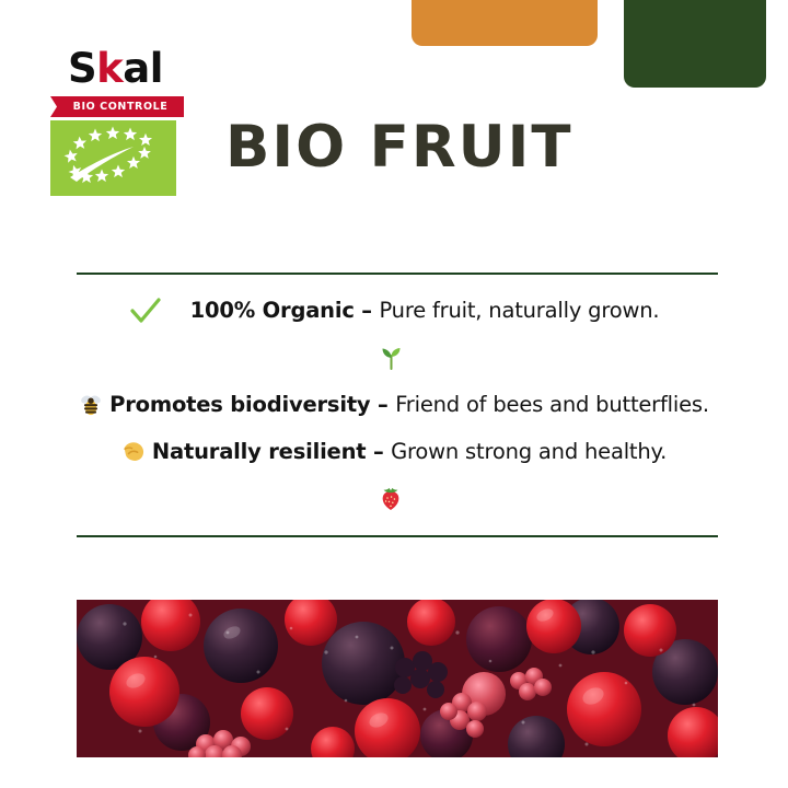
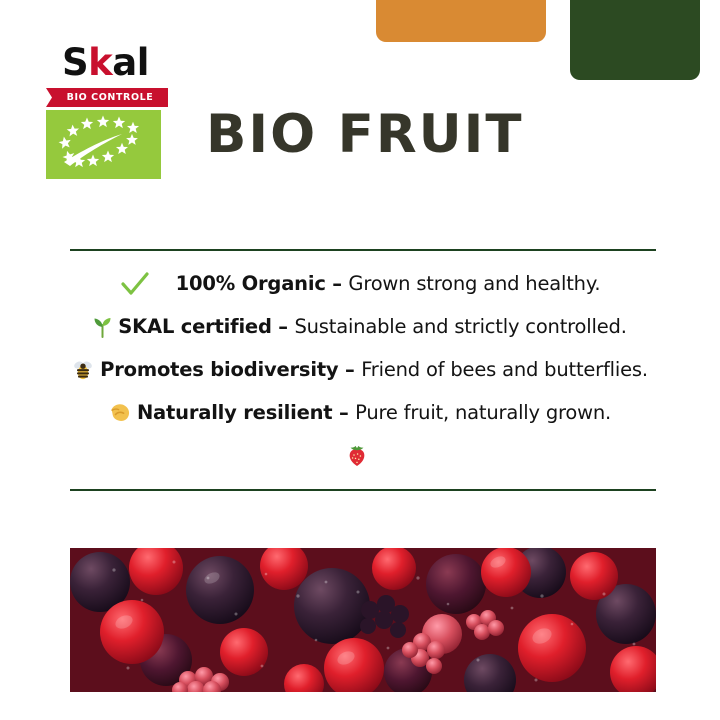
  Skal
  BIO CONTROLE
  BIO FRUIT
- 100% Organic – Pure fruit, naturally grown.
+ 100% Organic – Grown strong and healthy.
+ SKAL certified – Sustainable and strictly controlled.
  Promotes biodiversity – Friend of bees and butterflies.
- Naturally resilient – Grown strong and healthy.
+ Naturally resilient – Pure fruit, naturally grown.
